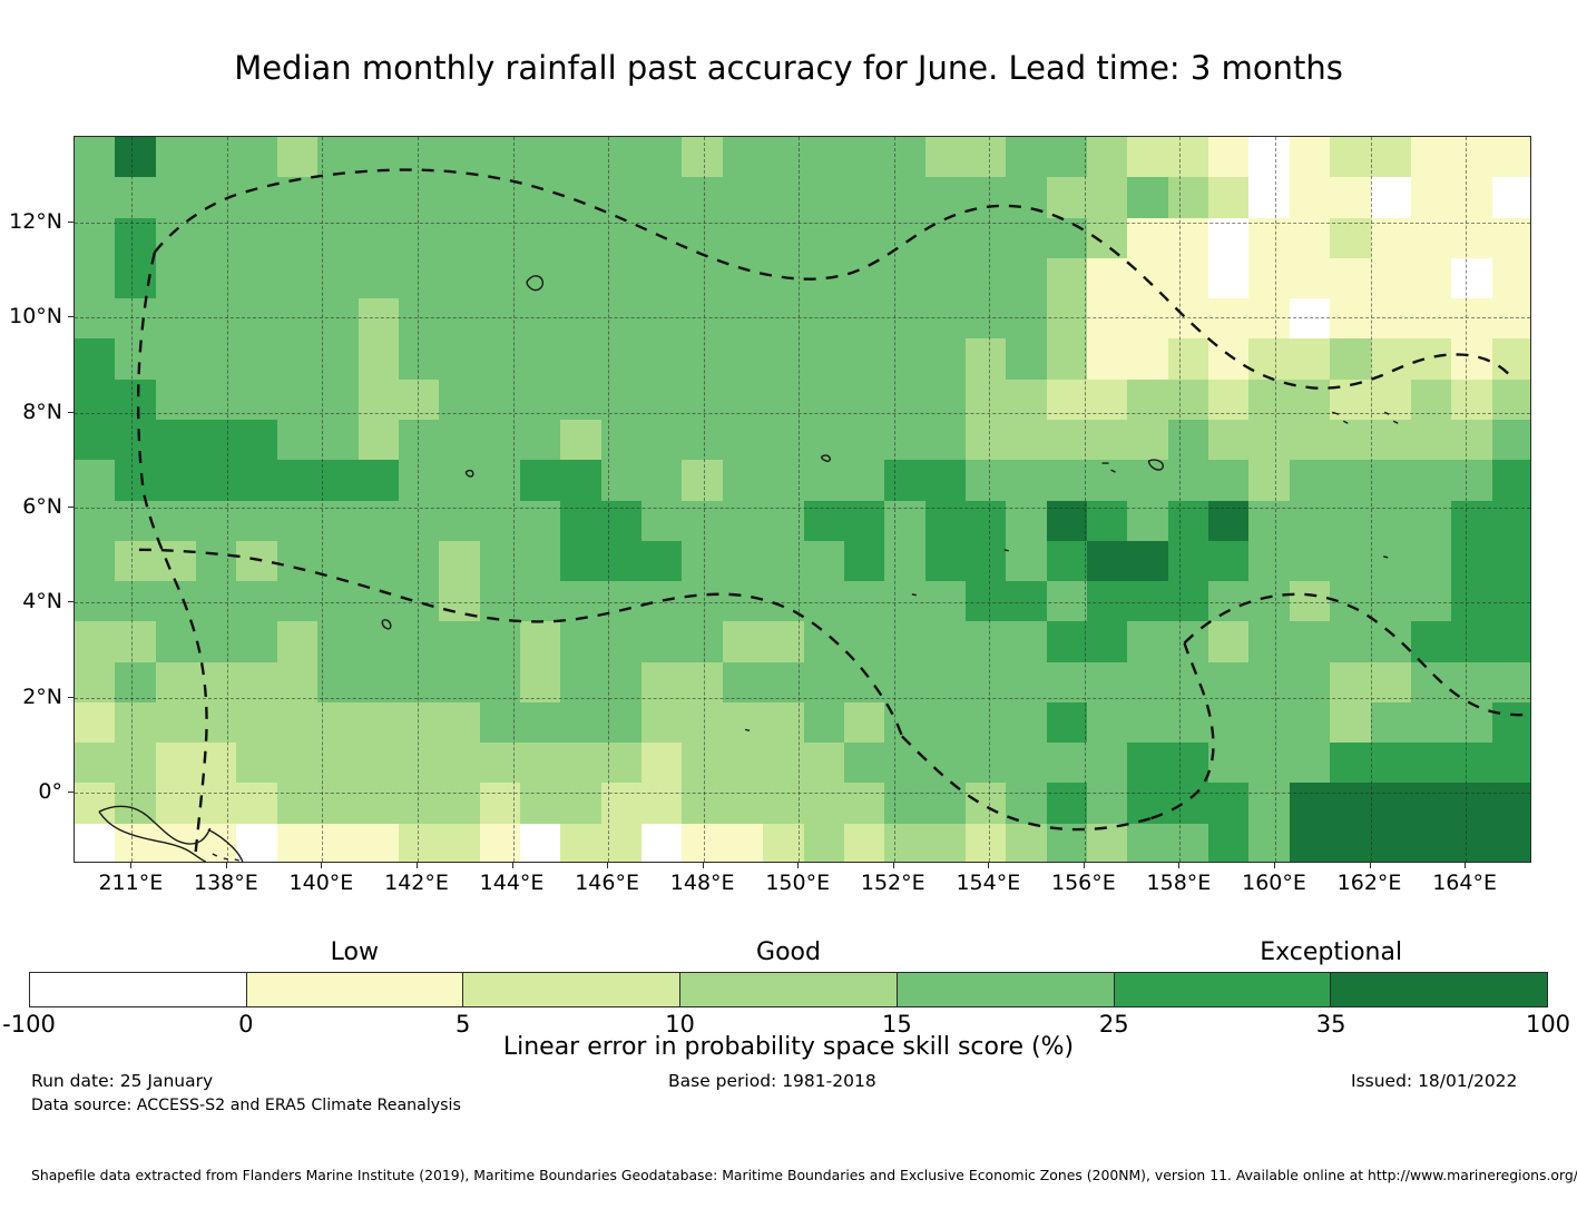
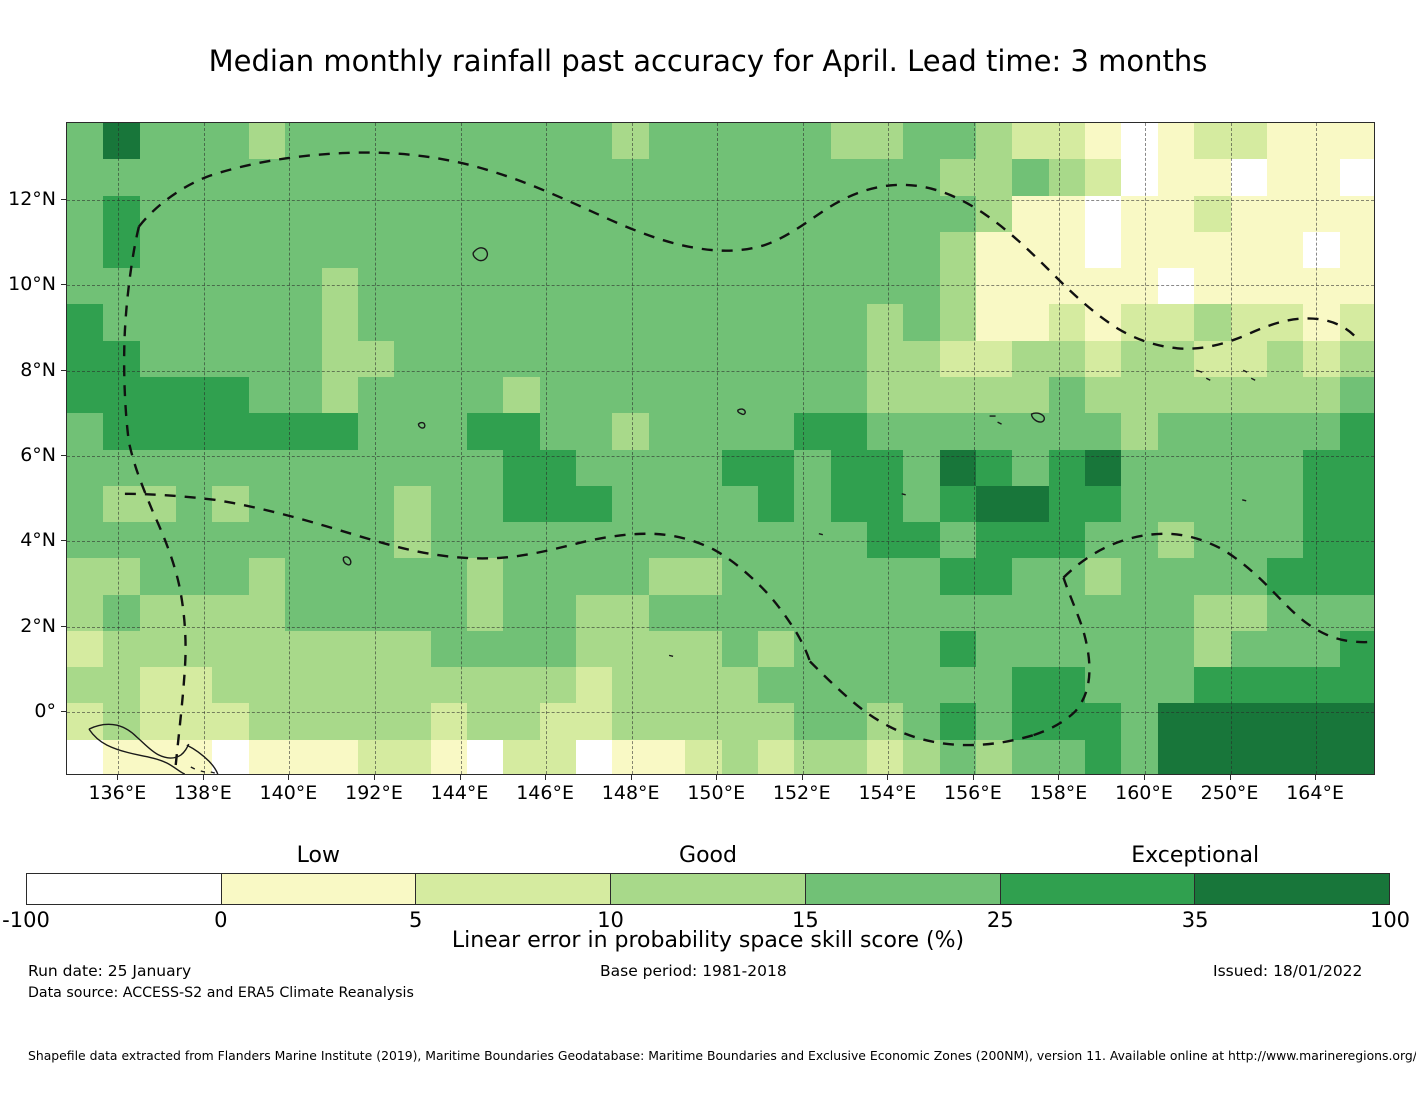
- Median monthly rainfall past accuracy for June. Lead time: 3 months
+ Median monthly rainfall past accuracy for April. Lead time: 3 months
- 211°E
+ 136°E
  138°E
  140°E
- 142°E
+ 192°E
  144°E
  146°E
  148°E
  150°E
  152°E
  154°E
  156°E
  158°E
  160°E
- 162°E
+ 250°E
  164°E
  12°N
  10°N
  8°N
  6°N
  4°N
  2°N
  0°
  Low
  Good
  Exceptional
  -100
  0
  5
  10
  15
  25
  35
  100
  Linear error in probability space skill score (%)
  Run date: 25 January
  Data source: ACCESS-S2 and ERA5 Climate Reanalysis
  Base period: 1981-2018
  Issued: 18/01/2022
  Shapefile data extracted from Flanders Marine Institute (2019), Maritime Boundaries Geodatabase: Maritime Boundaries and Exclusive Economic Zones (200NM), version 11. Available online at http://www.marineregions.org/
